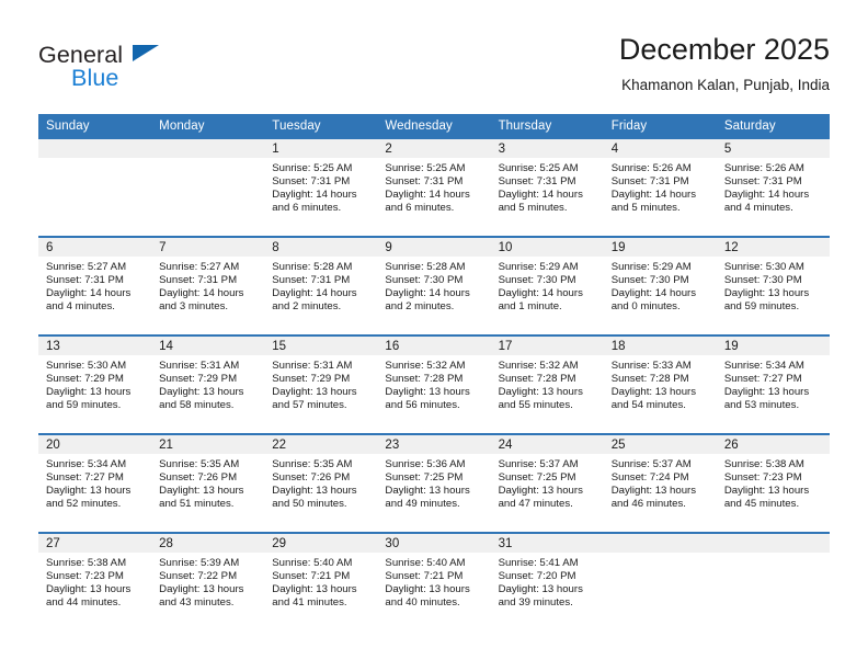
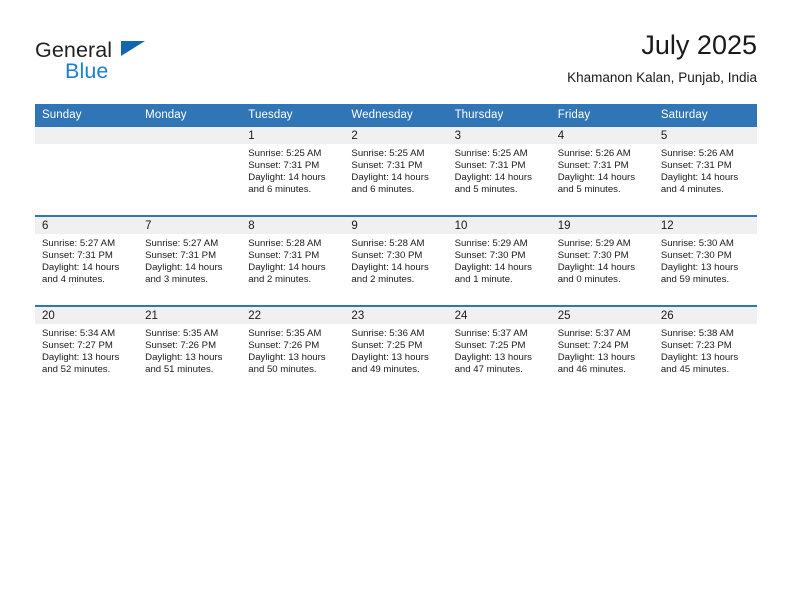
  General
  Blue
- December 2025
+ July 2025
  Khamanon Kalan, Punjab, India
  Sunday	Monday	Tuesday	Wednesday	Thursday	Friday	Saturday
  		1Sunrise: 5:25 AMSunset: 7:31 PMDaylight: 14 hours and 6 minutes.	2Sunrise: 5:25 AMSunset: 7:31 PMDaylight: 14 hours and 6 minutes.	3Sunrise: 5:25 AMSunset: 7:31 PMDaylight: 14 hours and 5 minutes.	4Sunrise: 5:26 AMSunset: 7:31 PMDaylight: 14 hours and 5 minutes.	5Sunrise: 5:26 AMSunset: 7:31 PMDaylight: 14 hours and 4 minutes.
  6Sunrise: 5:27 AMSunset: 7:31 PMDaylight: 14 hours and 4 minutes.	7Sunrise: 5:27 AMSunset: 7:31 PMDaylight: 14 hours and 3 minutes.	8Sunrise: 5:28 AMSunset: 7:31 PMDaylight: 14 hours and 2 minutes.	9Sunrise: 5:28 AMSunset: 7:30 PMDaylight: 14 hours and 2 minutes.	10Sunrise: 5:29 AMSunset: 7:30 PMDaylight: 14 hours and 1 minute.	19Sunrise: 5:29 AMSunset: 7:30 PMDaylight: 14 hours and 0 minutes.	12Sunrise: 5:30 AMSunset: 7:30 PMDaylight: 13 hours and 59 minutes.
- 13Sunrise: 5:30 AMSunset: 7:29 PMDaylight: 13 hours and 59 minutes.	14Sunrise: 5:31 AMSunset: 7:29 PMDaylight: 13 hours and 58 minutes.	15Sunrise: 5:31 AMSunset: 7:29 PMDaylight: 13 hours and 57 minutes.	16Sunrise: 5:32 AMSunset: 7:28 PMDaylight: 13 hours and 56 minutes.	17Sunrise: 5:32 AMSunset: 7:28 PMDaylight: 13 hours and 55 minutes.	18Sunrise: 5:33 AMSunset: 7:28 PMDaylight: 13 hours and 54 minutes.	19Sunrise: 5:34 AMSunset: 7:27 PMDaylight: 13 hours and 53 minutes.
  20Sunrise: 5:34 AMSunset: 7:27 PMDaylight: 13 hours and 52 minutes.	21Sunrise: 5:35 AMSunset: 7:26 PMDaylight: 13 hours and 51 minutes.	22Sunrise: 5:35 AMSunset: 7:26 PMDaylight: 13 hours and 50 minutes.	23Sunrise: 5:36 AMSunset: 7:25 PMDaylight: 13 hours and 49 minutes.	24Sunrise: 5:37 AMSunset: 7:25 PMDaylight: 13 hours and 47 minutes.	25Sunrise: 5:37 AMSunset: 7:24 PMDaylight: 13 hours and 46 minutes.	26Sunrise: 5:38 AMSunset: 7:23 PMDaylight: 13 hours and 45 minutes.
- 27Sunrise: 5:38 AMSunset: 7:23 PMDaylight: 13 hours and 44 minutes.	28Sunrise: 5:39 AMSunset: 7:22 PMDaylight: 13 hours and 43 minutes.	29Sunrise: 5:40 AMSunset: 7:21 PMDaylight: 13 hours and 41 minutes.	30Sunrise: 5:40 AMSunset: 7:21 PMDaylight: 13 hours and 40 minutes.	31Sunrise: 5:41 AMSunset: 7:20 PMDaylight: 13 hours and 39 minutes.
